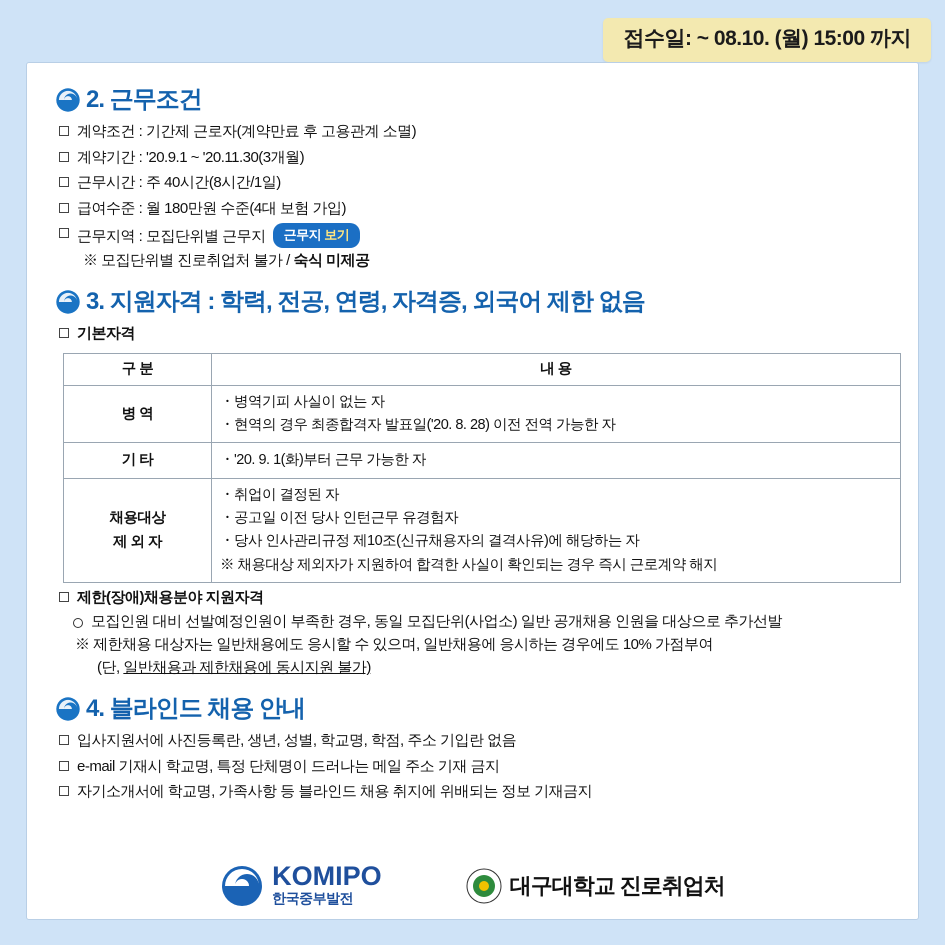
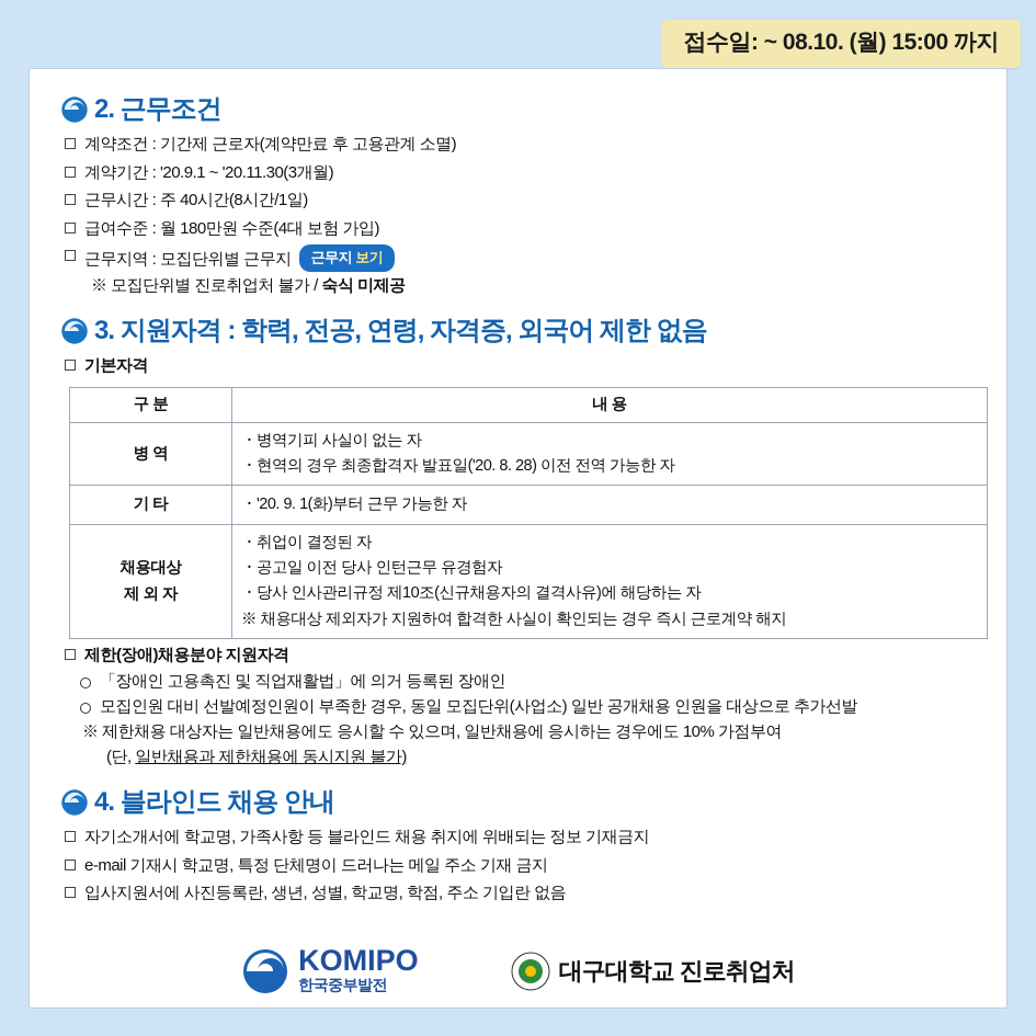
  접수일: ~ 08.10. (월) 15:00 까지
  2. 근무조건
  계약조건 : 기간제 근로자(계약만료 후 고용관계 소멸)
  계약기간 : '20.9.1 ~ '20.11.30(3개월)
  근무시간 : 주 40시간(8시간/1일)
  급여수준 : 월 180만원 수준(4대 보험 가입)
  근무지역 : 모집단위별 근무지 근무지 보기
  ※ 모집단위별 진로취업처 불가 / 숙식 미제공
  3. 지원자격 : 학력, 전공, 연령, 자격증, 외국어 제한 없음
  기본자격
  구 분	내 용
  병 역	・병역기피 사실이 없는 자 ・현역의 경우 최종합격자 발표일('20. 8. 28) 이전 전역 가능한 자
  기 타	・'20. 9. 1(화)부터 근무 가능한 자
  채용대상 제 외 자	・취업이 결정된 자 ・공고일 이전 당사 인턴근무 유경험자 ・당사 인사관리규정 제10조(신규채용자의 결격사유)에 해당하는 자 ※ 채용대상 제외자가 지원하여 합격한 사실이 확인되는 경우 즉시 근로계약 해지
  제한(장애)채용분야 지원자격
+ 「장애인 고용촉진 및 직업재활법」에 의거 등록된 장애인
  모집인원 대비 선발예정인원이 부족한 경우, 동일 모집단위(사업소) 일반 공개채용 인원을 대상으로 추가선발
  ※ 제한채용 대상자는 일반채용에도 응시할 수 있으며, 일반채용에 응시하는 경우에도 10% 가점부여
  (단, 일반채용과 제한채용에 동시지원 불가)
  4. 블라인드 채용 안내
- 입사지원서에 사진등록란, 생년, 성별, 학교명, 학점, 주소 기입란 없음
+ 자기소개서에 학교명, 가족사항 등 블라인드 채용 취지에 위배되는 정보 기재금지
  e-mail 기재시 학교명, 특정 단체명이 드러나는 메일 주소 기재 금지
- 자기소개서에 학교명, 가족사항 등 블라인드 채용 취지에 위배되는 정보 기재금지
+ 입사지원서에 사진등록란, 생년, 성별, 학교명, 학점, 주소 기입란 없음
  KOMIPO
  한국중부발전
  대구대학교 진로취업처
